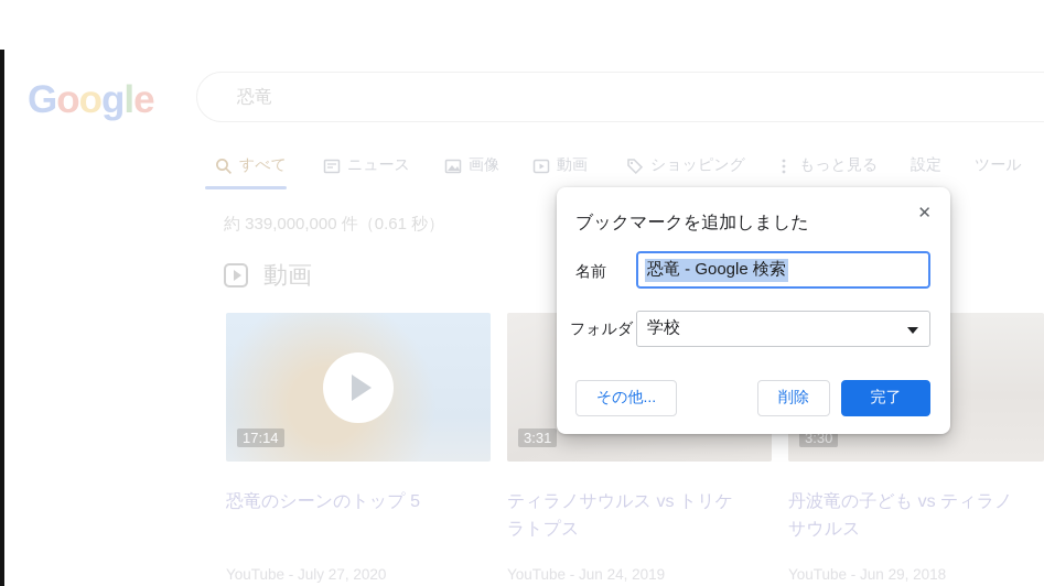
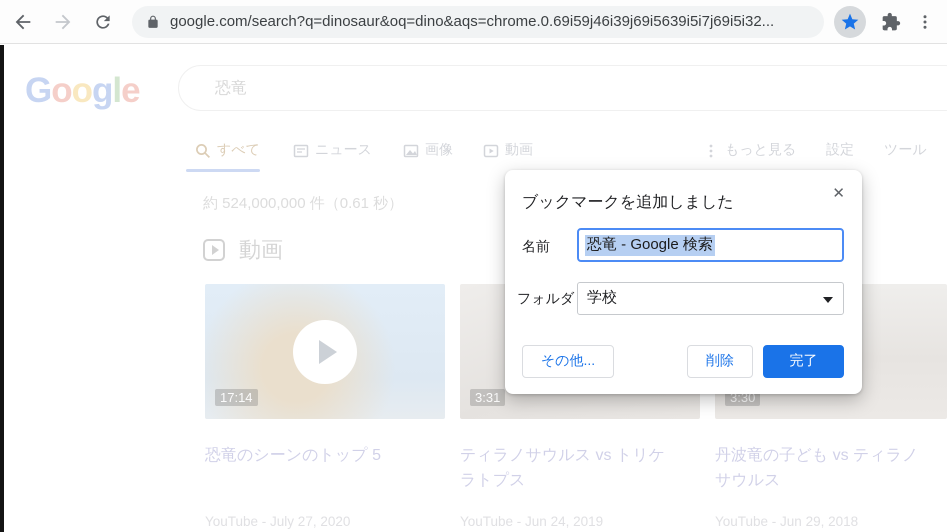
+ google.com/search?q=dinosaur&oq=dino&aqs=chrome.0.69i59j46i39j69i5639i5i7j69i5i32...
  Google
  恐竜
  すべて
  ニュース
  画像
  動画
- ショッピング
  もっと見る
  設定
  ツール
- 約 339,000,000 件（0.61 秒）
+ 約 524,000,000 件（0.61 秒）
  動画
  17:14
  恐竜のシーンのトップ 5
  YouTube - July 27, 2020
  3:31
  ティラノサウルス vs トリケラトプス
  YouTube - Jun 24, 2019
  3:30
  丹波竜の子ども vs ティラノサウルス
  YouTube - Jun 29, 2018
  ブックマークを追加しました
  ✕
  名前
  恐竜 - Google 検索
  フォルダ
  学校
  その他...
  削除
  完了
